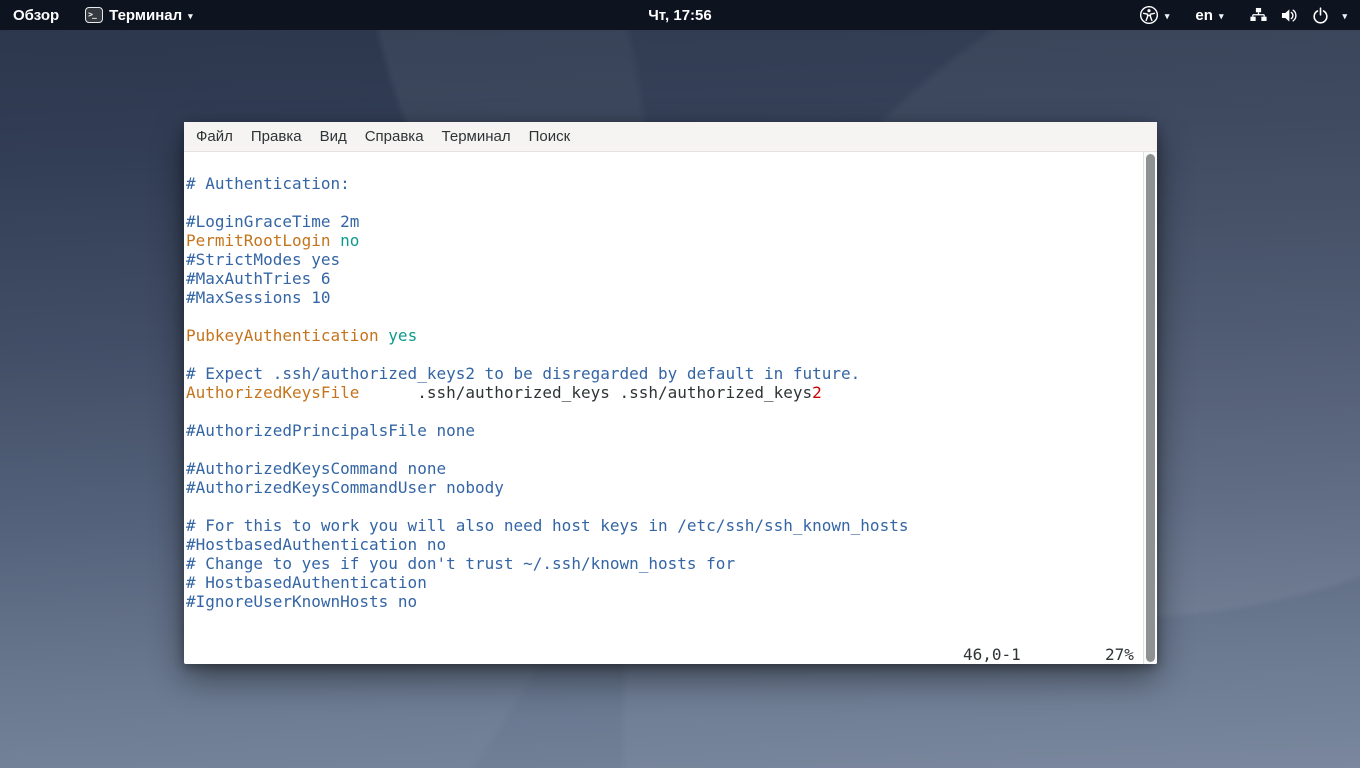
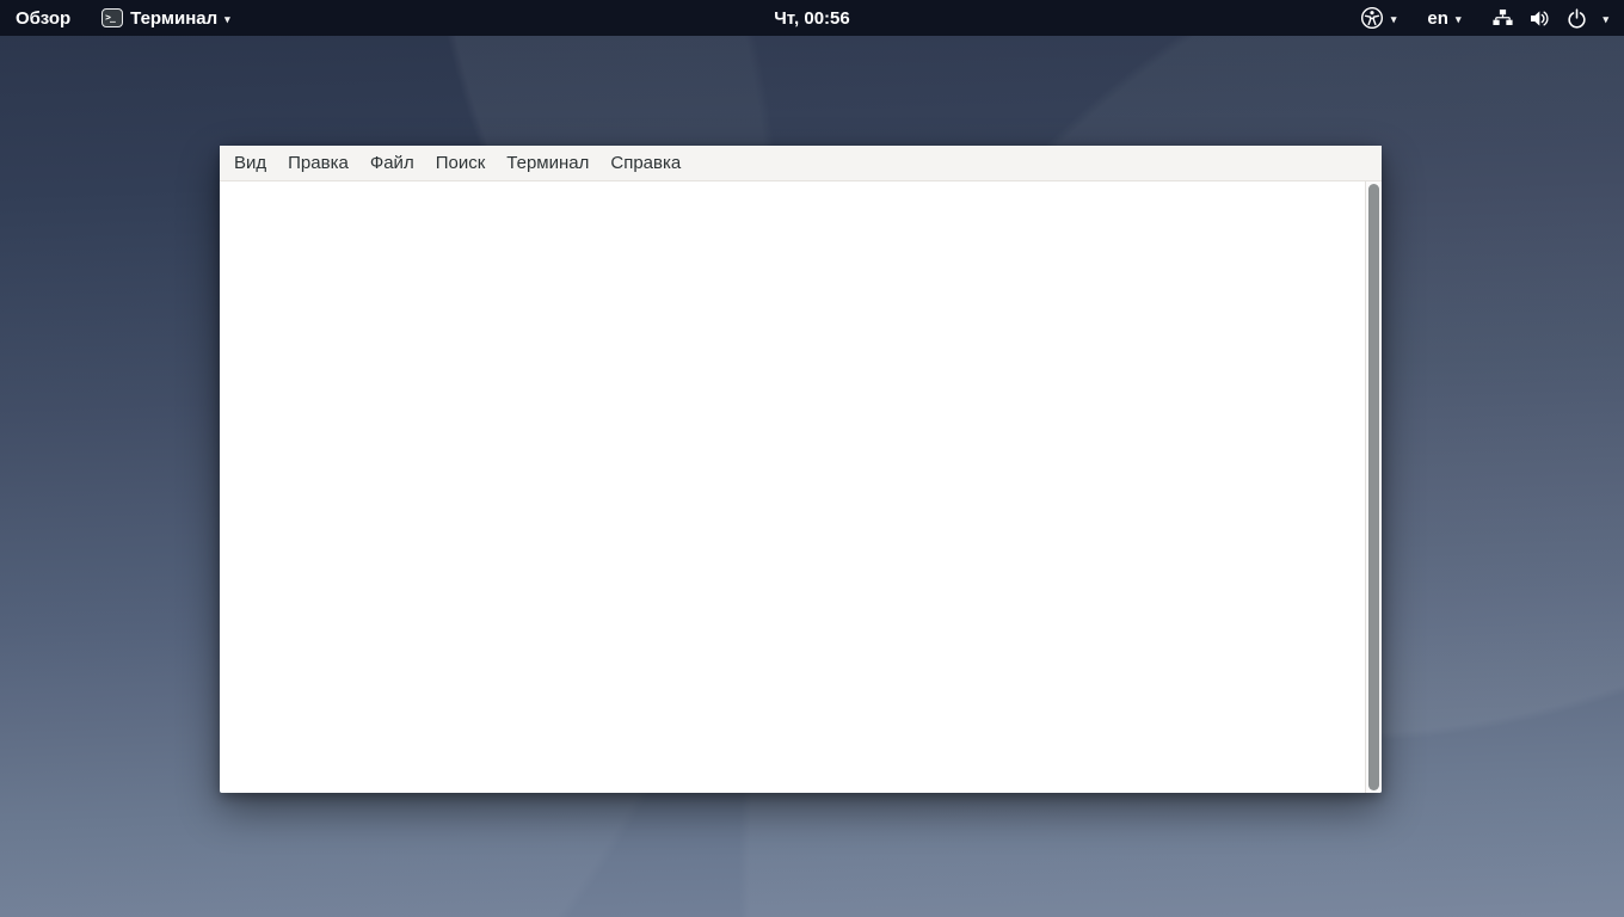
  Обзор
  >_
  Терминал
  ▾
- Чт, 17:56
+ Чт, 00:56
  ▾
  en
  ▾
  ▾
- Файл
+ Вид
  Правка
- Вид
+ Файл
- Справка
+ Поиск
  Терминал
- Поиск
+ Справка
- # Authentication:
- #LoginGraceTime 2m
- PermitRootLogin no
- #StrictModes yes
- #MaxAuthTries 6
- #MaxSessions 10
- PubkeyAuthentication yes
- # Expect .ssh/authorized_keys2 to be disregarded by default in future.
- AuthorizedKeysFile .ssh/authorized_keys .ssh/authorized_keys2
- #AuthorizedPrincipalsFile none
- #AuthorizedKeysCommand none
- #AuthorizedKeysCommandUser nobody
- # For this to work you will also need host keys in /etc/ssh/ssh_known_hosts
- #HostbasedAuthentication no
- # Change to yes if you don't trust ~/.ssh/known_hosts for
- # HostbasedAuthentication
- #IgnoreUserKnownHosts no
- 46,0-1
- 27%
